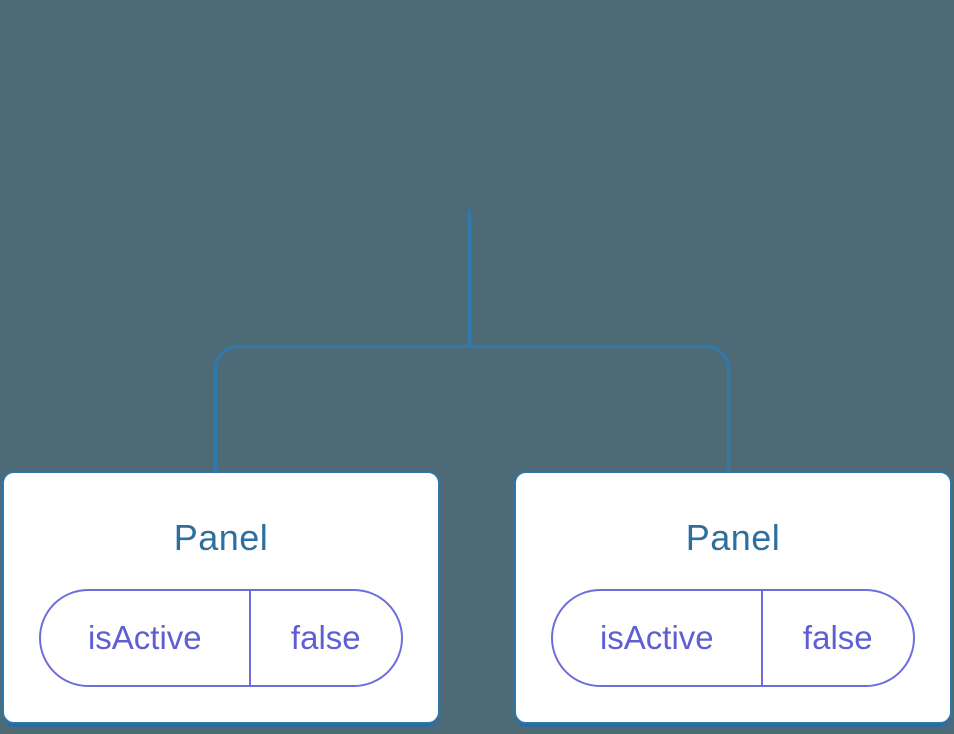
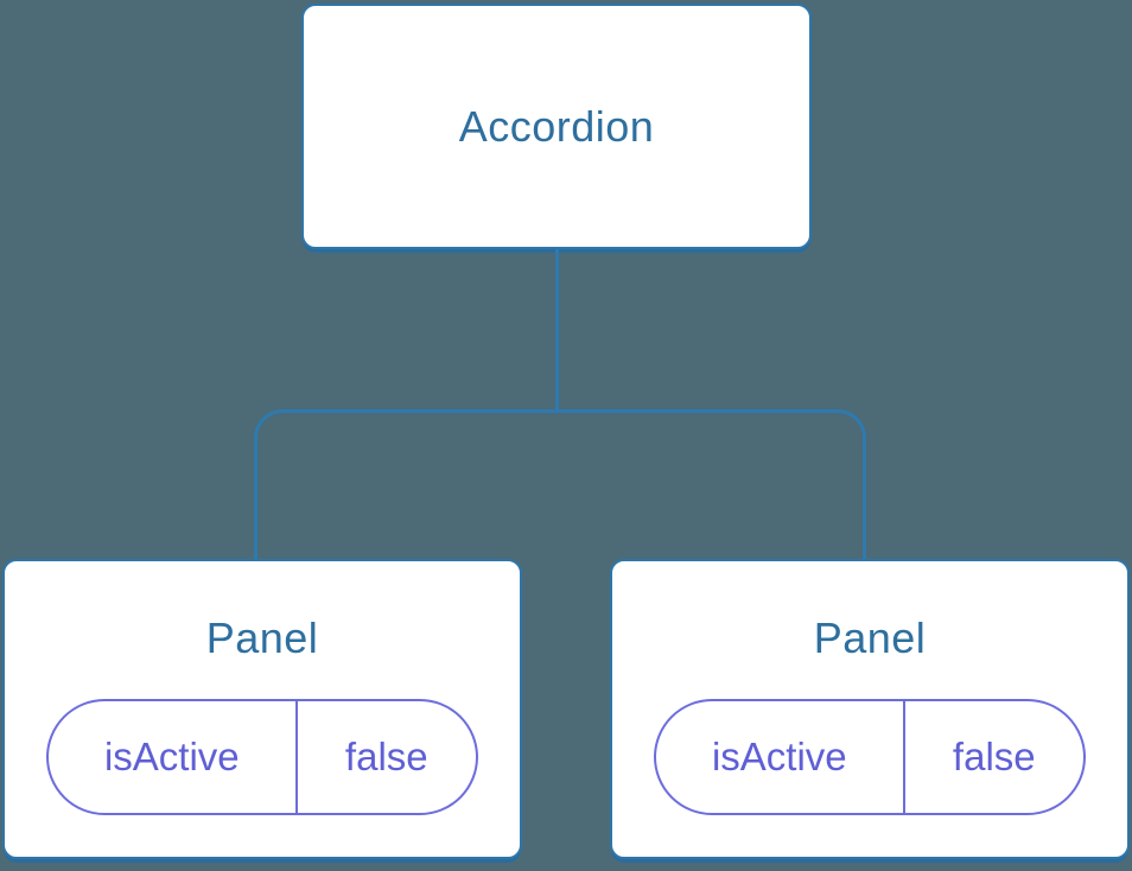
+ Accordion
  Panel
  isActive
  false
  Panel
  isActive
  false
